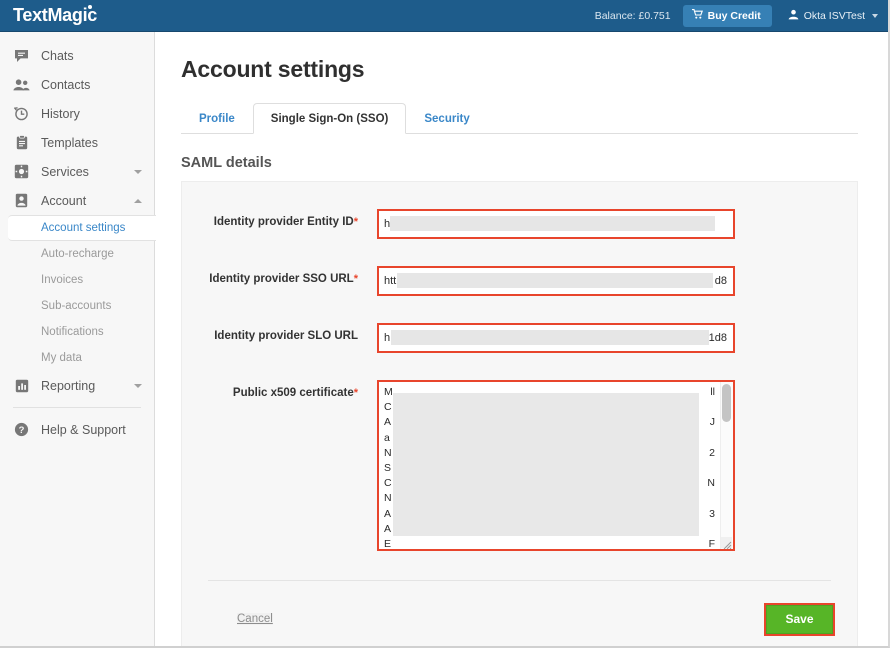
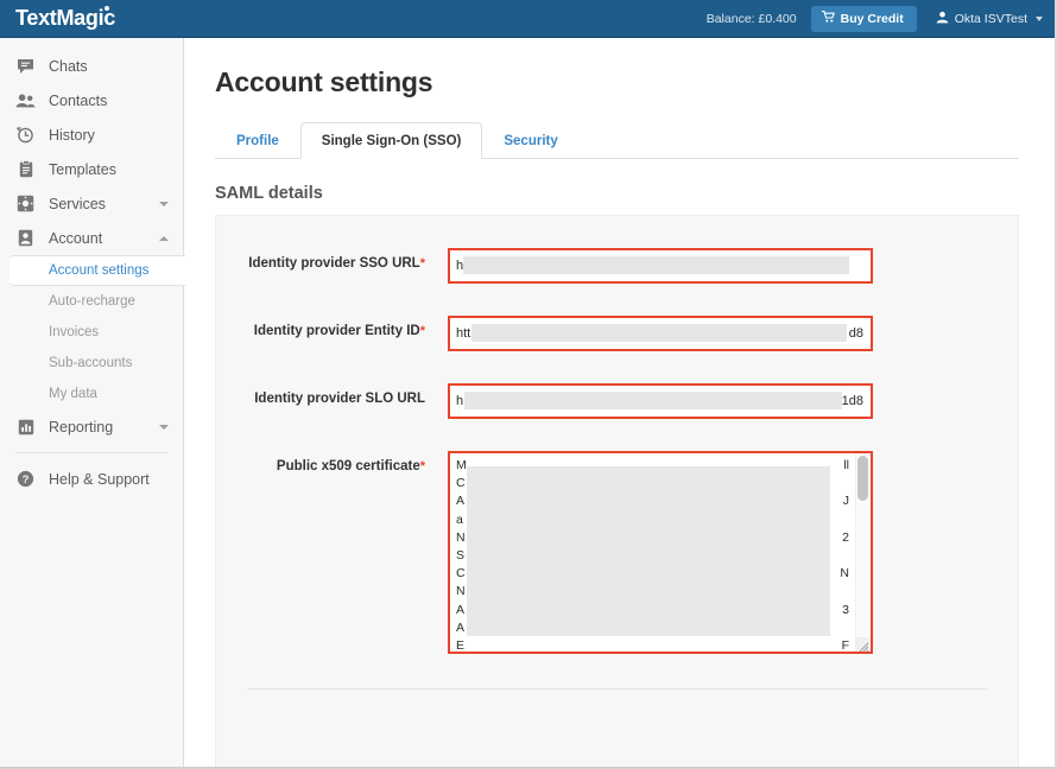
  TextMagic
- Balance: £0.751
+ Balance: £0.400
  Buy Credit
  Okta ISVTest
  Chats
  Contacts
  History
  Templates
  Services
  Account
  Account settings
  Auto-recharge
  Invoices
  Sub-accounts
- Notifications
  My data
  Reporting
  ?
  Help & Support
  Account settings
  Profile
  Single Sign-On (SSO)
  Security
  SAML details
- Identity provider Entity ID*
+ Identity provider SSO URL*
  h
- Identity provider SSO URL*
+ Identity provider Entity ID*
  htt
  d8
  Identity provider SLO URL
  h
  1d8
  Public x509 certificate*
  M
  C
  A
  a
  N
  S
  C
  N
  A
  A
  E
  ll
  J
  2
  N
  3
  F
- Cancel
- Save
